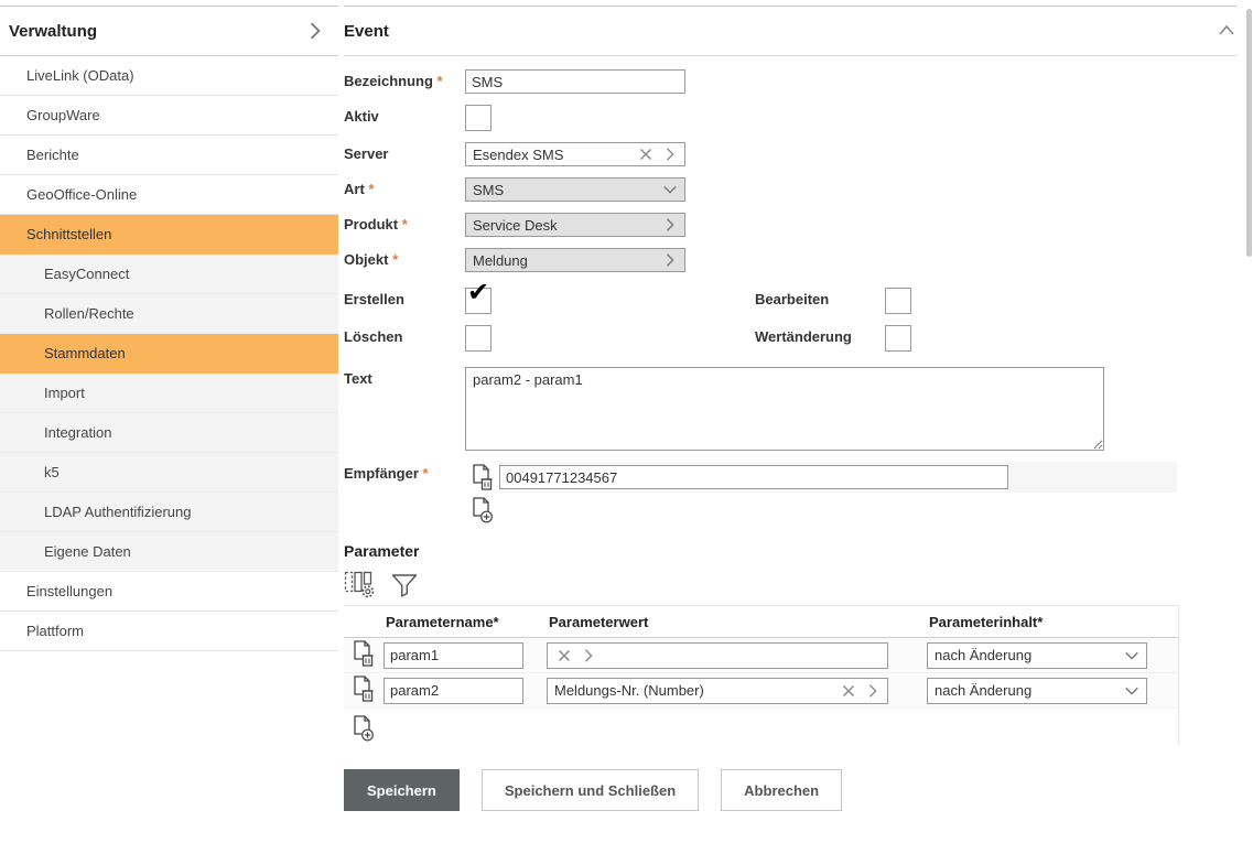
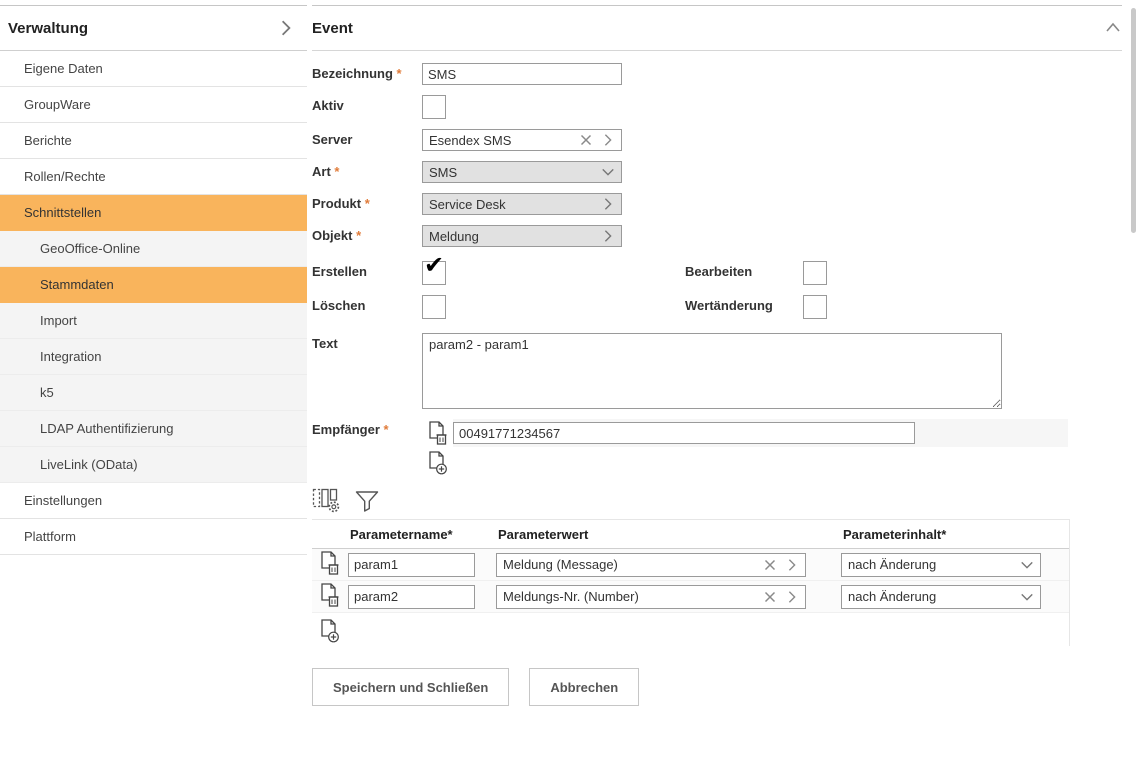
  Verwaltung
- LiveLink (OData)
+ Eigene Daten
  GroupWare
  Berichte
- GeoOffice-Online
+ Rollen/Rechte
  Schnittstellen
- EasyConnect
- Rollen/Rechte
+ GeoOffice-Online
  Stammdaten
  Import
  Integration
  k5
  LDAP Authentifizierung
- Eigene Daten
+ LiveLink (OData)
  Einstellungen
  Plattform
  Event
  Bezeichnung *
  SMS
  Aktiv
  Server
  Esendex SMS
  Art *
  SMS
  Produkt *
  Service Desk
  Objekt *
  Meldung
  Erstellen
  ✔
  Bearbeiten
  Löschen
  Wertänderung
  Text
  param2 - param1
  Empfänger *
  00491771234567
- Parameter
  Parametername*
  Parameterwert
  Parameterinhalt*
  param1
+ Meldung (Message)
  nach Änderung
  param2
  Meldungs-Nr. (Number)
  nach Änderung
- Speichern
  Speichern und Schließen
  Abbrechen
